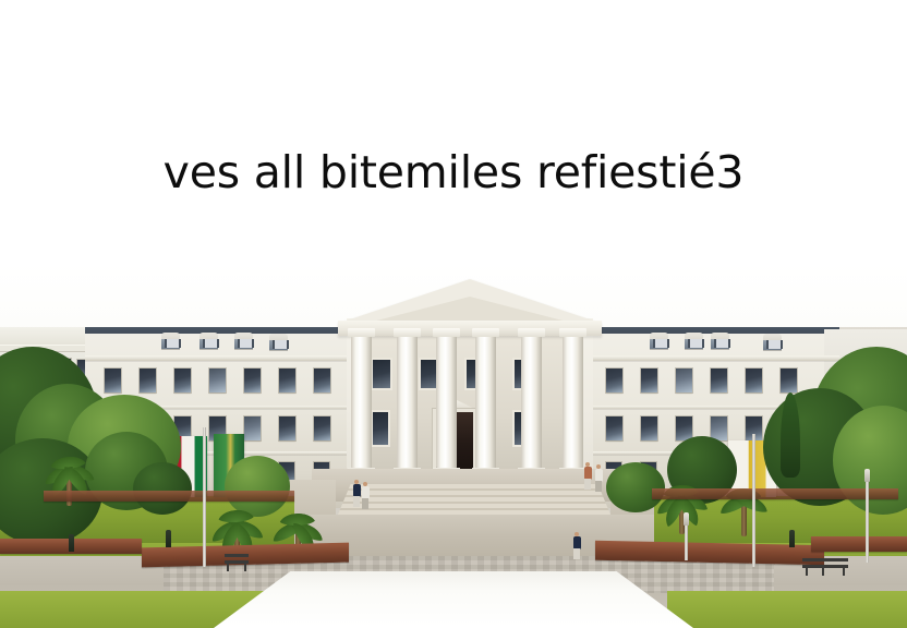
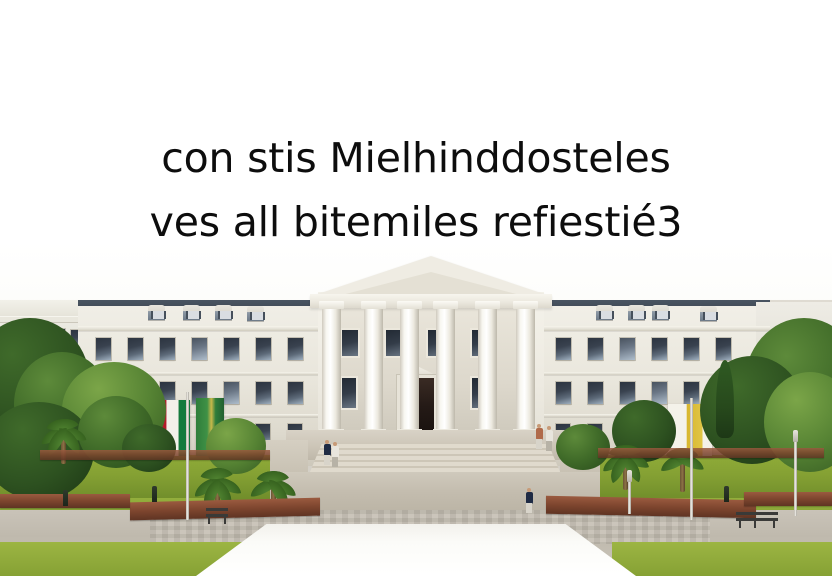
+ con stis Mielhinddosteles
  ves all bitemiles refiestié3
